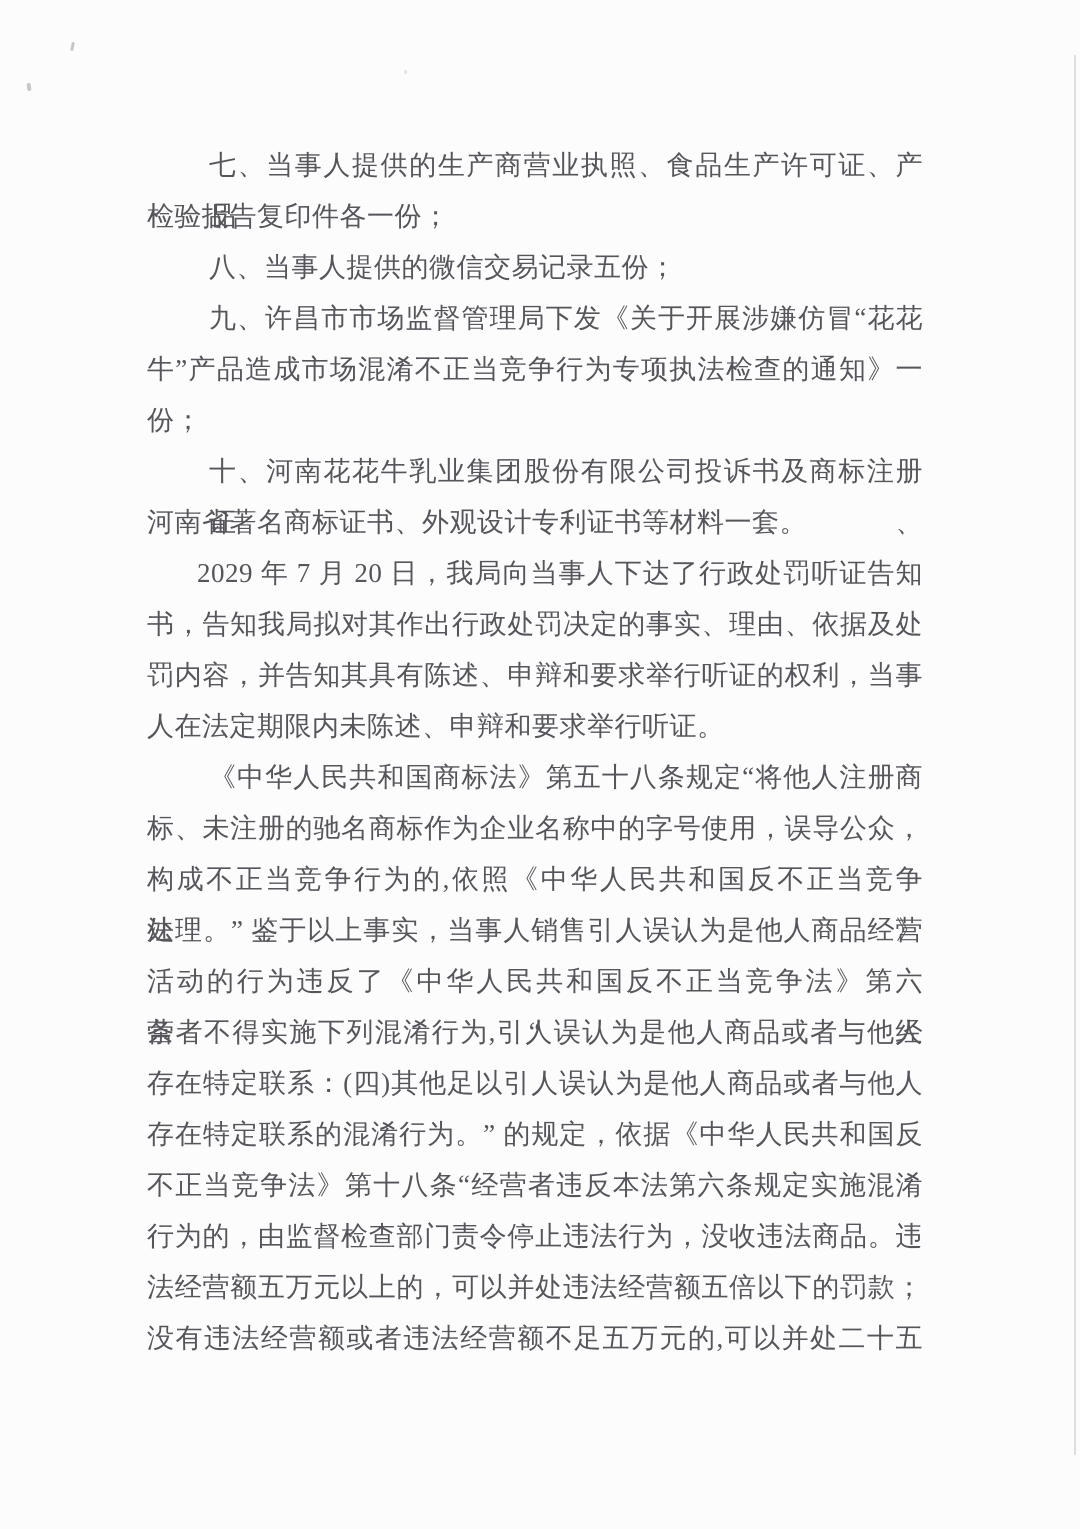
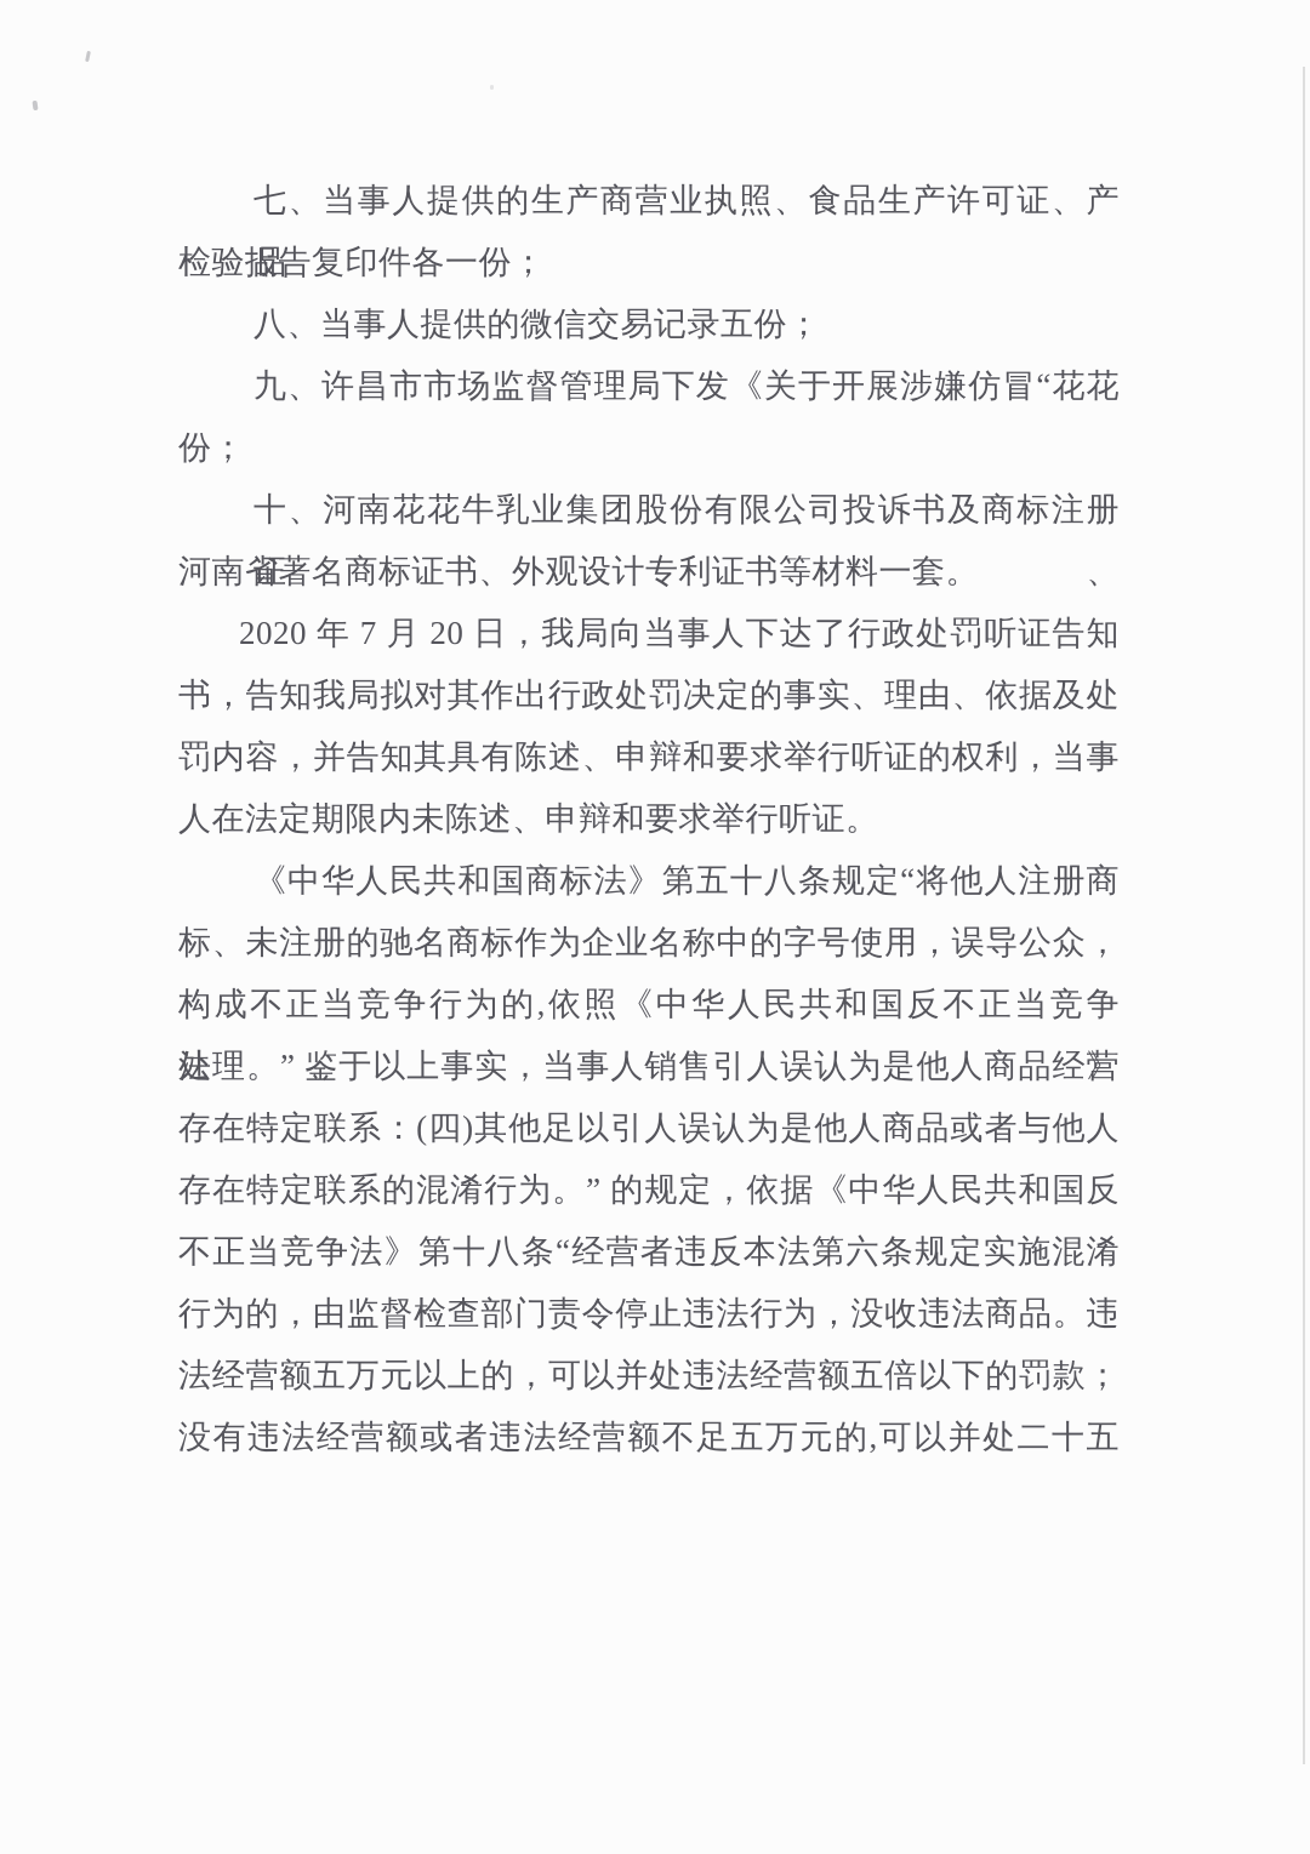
  七、当事人提供的生产商营业执照、食品生产许可证、产品
  检验报告复印件各一份；
  八、当事人提供的微信交易记录五份；
  九、许昌市市场监督管理局下发《关于开展涉嫌仿冒“花花
- 牛”产品造成市场混淆不正当竞争行为专项执法检查的通知》一
  份；
  十、河南花花牛乳业集团股份有限公司投诉书及商标注册证、
  河南省著名商标证书、外观设计专利证书等材料一套。
- 2029 年 7 月 20 日，我局向当事人下达了行政处罚听证告知
+ 2020 年 7 月 20 日，我局向当事人下达了行政处罚听证告知
  书，告知我局拟对其作出行政处罚决定的事实、理由、依据及处
  罚内容，并告知其具有陈述、申辩和要求举行听证的权利，当事
  人在法定期限内未陈述、申辩和要求举行听证。
  《中华人民共和国商标法》第五十八条规定“将他人注册商
  标、未注册的驰名商标作为企业名称中的字号使用，误导公众，
  构成不正当竞争行为的,依照《中华人民共和国反不正当竞争法》
  处理。” 鉴于以上事实，当事人销售引人误认为是他人商品经营
- 活动的行为违反了《中华人民共和国反不正当竞争法》第六条“经
- 营者不得实施下列混淆行为,引人误认为是他人商品或者与他人
  存在特定联系：(四)其他足以引人误认为是他人商品或者与他人
  存在特定联系的混淆行为。” 的规定，依据《中华人民共和国反
  不正当竞争法》第十八条“经营者违反本法第六条规定实施混淆
  行为的，由监督检查部门责令停止违法行为，没收违法商品。违
  法经营额五万元以上的，可以并处违法经营额五倍以下的罚款；
  没有违法经营额或者违法经营额不足五万元的,可以并处二十五
